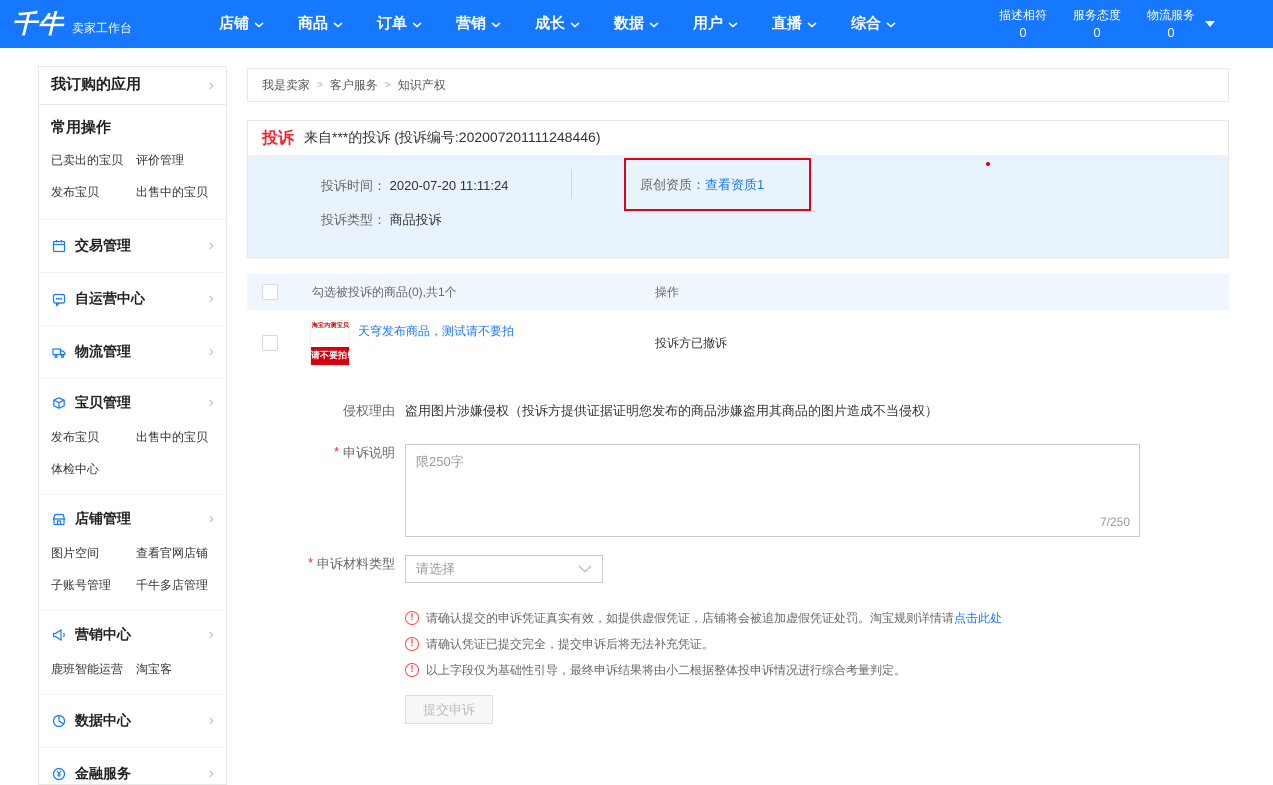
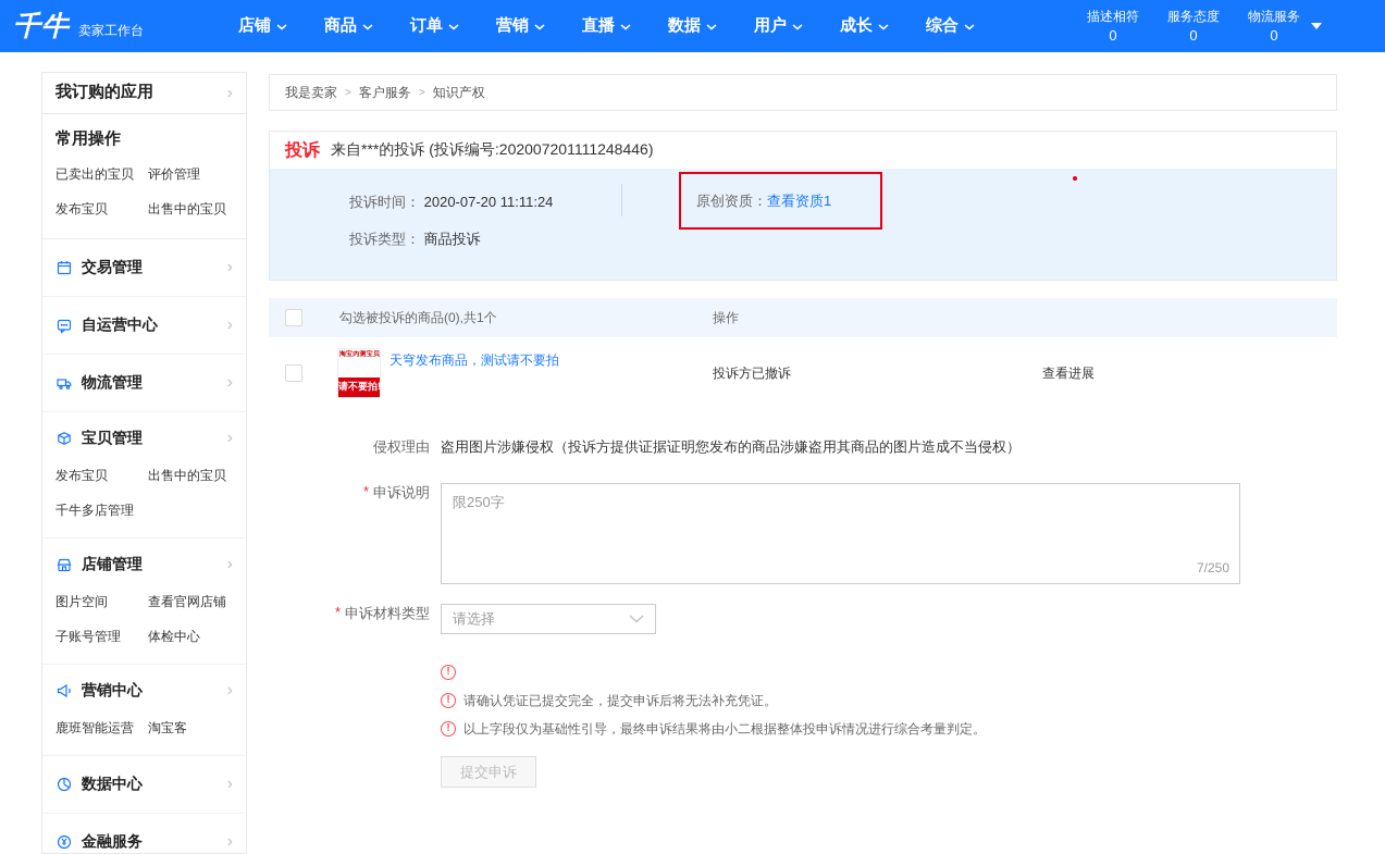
  千牛
  卖家工作台
  店铺
  商品
  订单
  营销
- 成长
+ 直播
  数据
  用户
- 直播
+ 成长
  综合
  描述相符
  0
  服务态度
  0
  物流服务
  0
  我订购的应用
  ›
  常用操作
  已卖出的宝贝
  评价管理
  发布宝贝
  出售中的宝贝
  交易管理
  ›
  自运营中心
  ›
  物流管理
  ›
  宝贝管理
  ›
  发布宝贝
  出售中的宝贝
- 体检中心
+ 千牛多店管理
  店铺管理
  ›
  图片空间
  查看官网店铺
  子账号管理
- 千牛多店管理
+ 体检中心
  营销中心
  ›
  鹿班智能运营
  淘宝客
  数据中心
  ›
  金融服务
  ›
  我是卖家
  >
  客户服务
  >
  知识产权
  投诉
  来自***的投诉 (投诉编号:202007201111248446)
  投诉时间： 2020-07-20 11:11:24
  投诉类型： 商品投诉
  原创资质：
  查看资质1
  勾选被投诉的商品(0),共1个
  操作
  请不要拍!
  天穹发布商品，测试请不要拍
  投诉方已撤诉
+ 查看进展
  侵权理由
  盗用图片涉嫌侵权（投诉方提供证据证明您发布的商品涉嫌盗用其商品的图片造成不当侵权）
  *
  申诉说明
  限250字
  7/250
  *
  申诉材料类型
  请选择
  !
- 请确认提交的申诉凭证真实有效，如提供虚假凭证，店铺将会被追加虚假凭证处罚。淘宝规则详情请点击此处
  !
  请确认凭证已提交完全，提交申诉后将无法补充凭证。
  !
  以上字段仅为基础性引导，最终申诉结果将由小二根据整体投申诉情况进行综合考量判定。
  提交申诉
